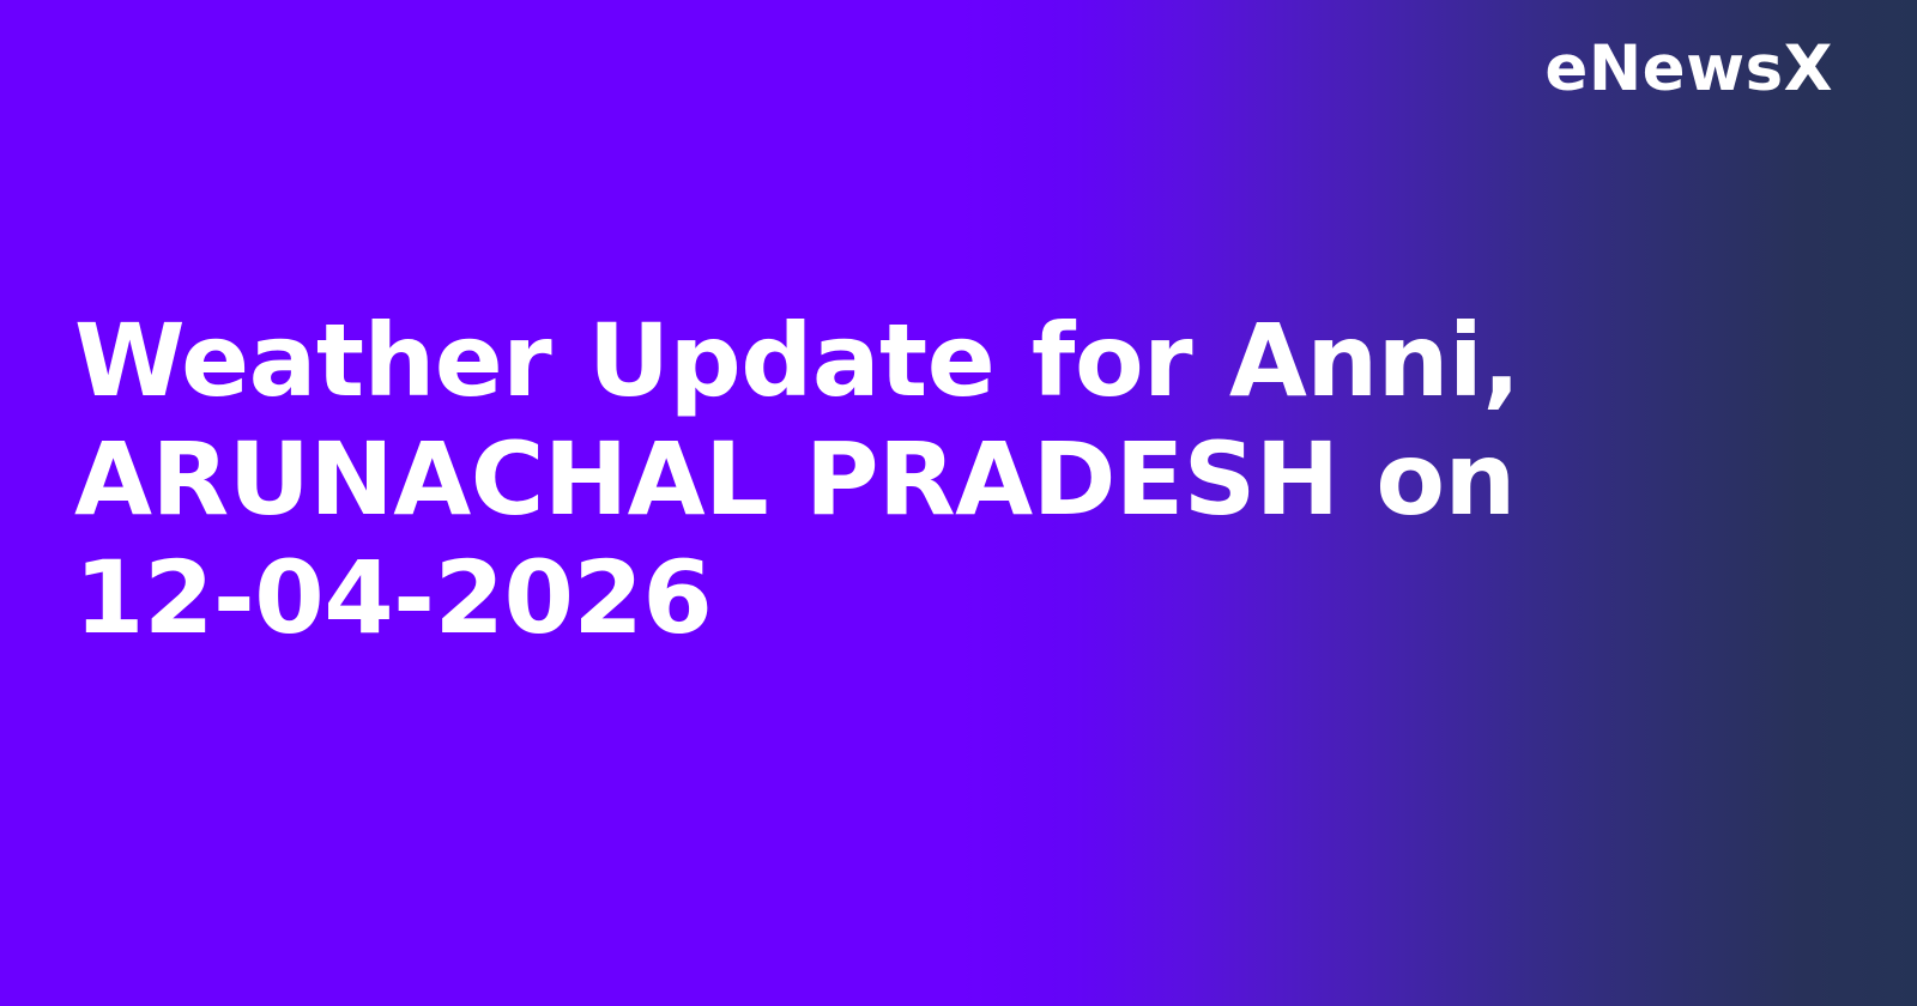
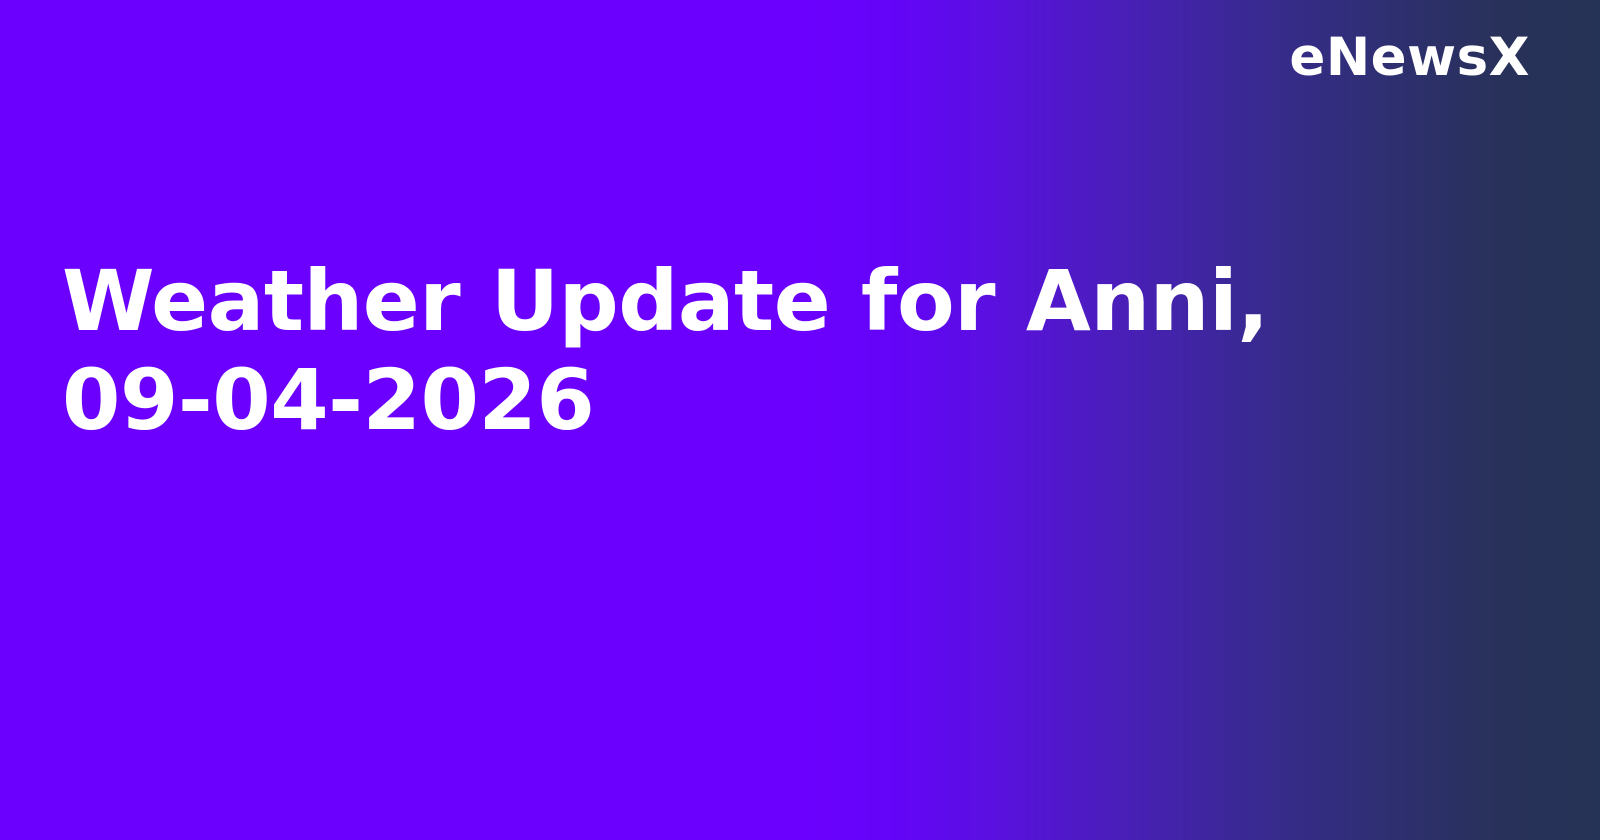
  eNewsX
  Weather Update for Anni,
- ARUNACHAL PRADESH on
- 12-04-2026
+ 09-04-2026
